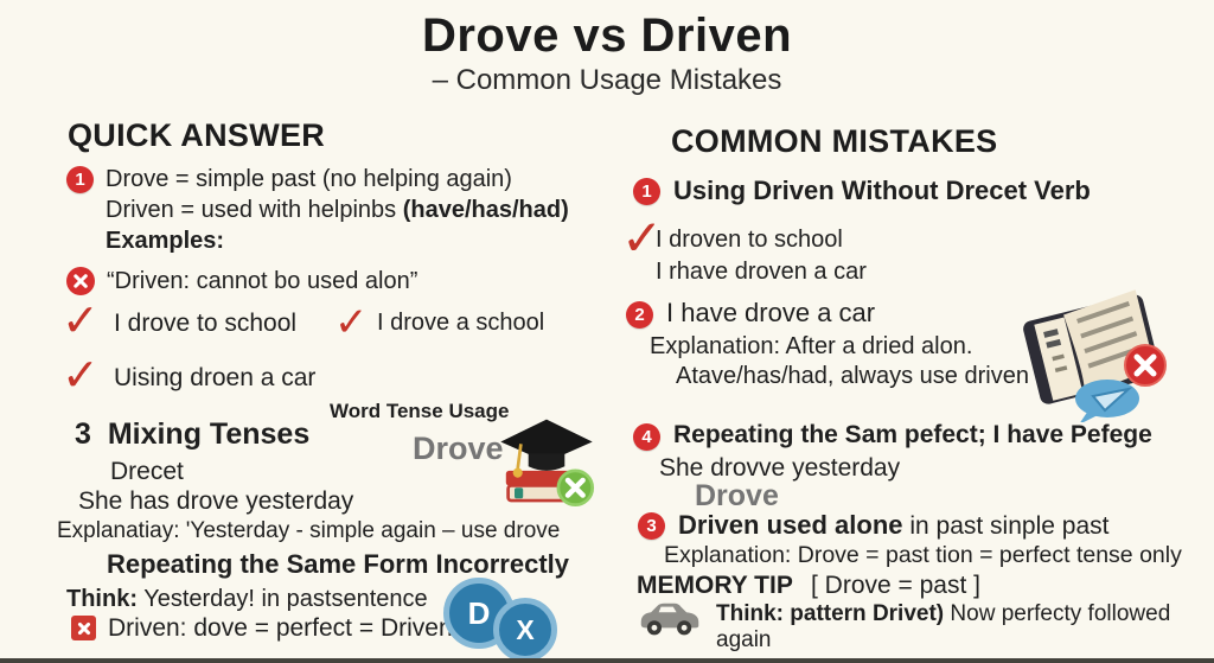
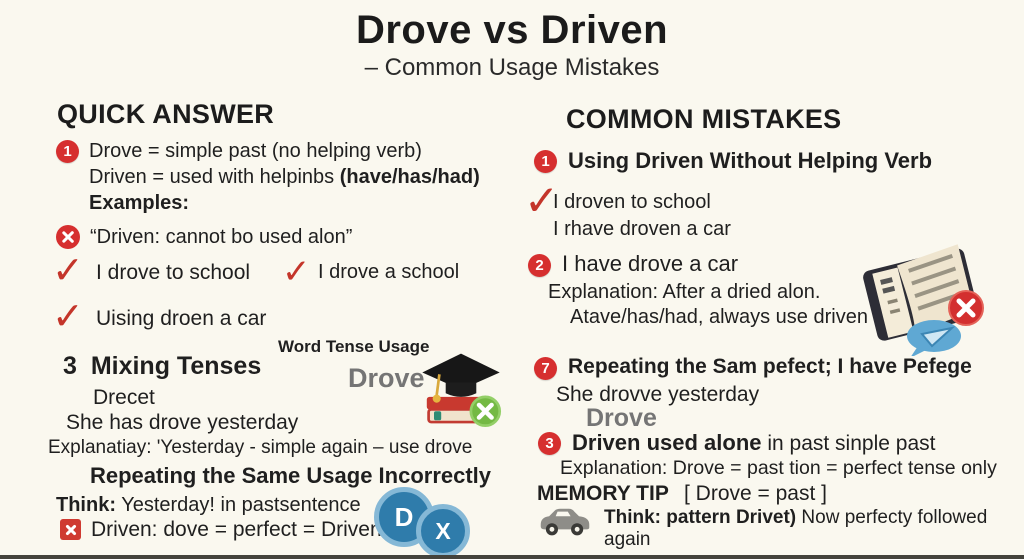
  Drove vs Driven
  – Common Usage Mistakes
  QUICK ANSWER
  1
- Drove = simple past (no helping again)
+ Drove = simple past (no helping verb)
  Driven = used with helpinbs (have/has/had)
  Examples:
  “Driven: cannot bo used alon”
  ✓
  I drove to school
  ✓
  I drove a school
  ✓
  Uising droen a car
  3 Mixing Tenses
  Drecet
  She has drove yesterday
  Explanatiay: 'Yesterday - simple again – use drove
- Repeating the Same Form Incorrectly
+ Repeating the Same Usage Incorrectly
  Think: Yesterday! in pastsentence
  Driven: dove = perfect = Drive
  Word Tense Usage
  Drove
  D
  X
  COMMON MISTAKES
  1
- Using Driven Without Drecet Verb
+ Using Driven Without Helping Verb
  ✓
  I droven to school
  I rhave droven a car
  2
  I have drove a car
  Explanation: After a dried alon.
  Atave/has/had, always use driven
- 4
+ 7
  Repeating the Sam pefect; I have Pefege
  She drovve yesterday
  Drove
  3
  Driven used alone in past sinple past
  Explanation: Drove = past tion = perfect tense only
  MEMORY TIP
  [ Drove = past ]
  Think: pattern Drivet) Now perfecty followed again
